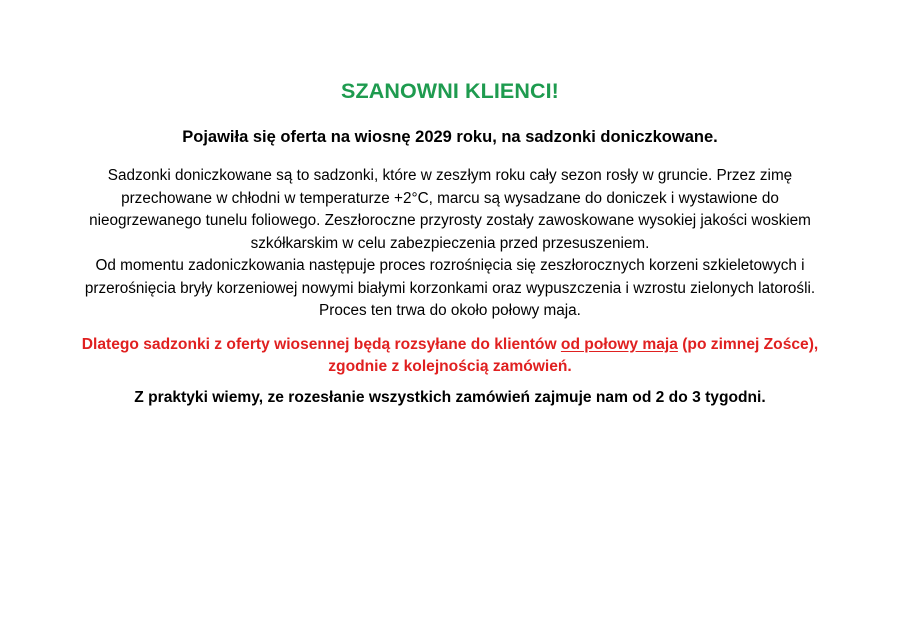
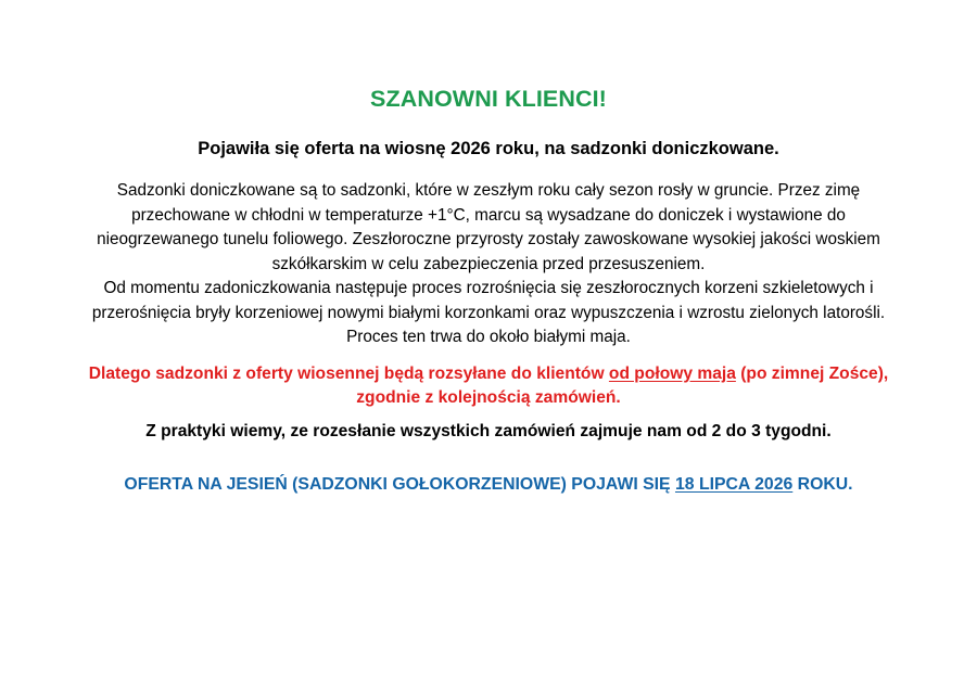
  SZANOWNI KLIENCI!
- Pojawiła się oferta na wiosnę 2029 roku, na sadzonki doniczkowane.
+ Pojawiła się oferta na wiosnę 2026 roku, na sadzonki doniczkowane.
- Sadzonki doniczkowane są to sadzonki, które w zeszłym roku cały sezon rosły w gruncie. Przez zimę przechowane w chłodni w temperaturze +2°C, marcu są wysadzane do doniczek i wystawione do nieogrzewanego tunelu foliowego. Zeszłoroczne przyrosty zostały zawoskowane wysokiej jakości woskiem szkółkarskim w celu zabezpieczenia przed przesuszeniem.
+ Sadzonki doniczkowane są to sadzonki, które w zeszłym roku cały sezon rosły w gruncie. Przez zimę przechowane w chłodni w temperaturze +1°C, marcu są wysadzane do doniczek i wystawione do nieogrzewanego tunelu foliowego. Zeszłoroczne przyrosty zostały zawoskowane wysokiej jakości woskiem szkółkarskim w celu zabezpieczenia przed przesuszeniem.
- Od momentu zadoniczkowania następuje proces rozrośnięcia się zeszłorocznych korzeni szkieletowych i przerośnięcia bryły korzeniowej nowymi białymi korzonkami oraz wypuszczenia i wzrostu zielonych latorośli. Proces ten trwa do około połowy maja.
+ Od momentu zadoniczkowania następuje proces rozrośnięcia się zeszłorocznych korzeni szkieletowych i przerośnięcia bryły korzeniowej nowymi białymi korzonkami oraz wypuszczenia i wzrostu zielonych latorośli. Proces ten trwa do około białymi maja.
  Dlatego sadzonki z oferty wiosennej będą rozsyłane do klientów od połowy maja (po zimnej Zośce), zgodnie z kolejnością zamówień.
  Z praktyki wiemy, ze rozesłanie wszystkich zamówień zajmuje nam od 2 do 3 tygodni.
+ OFERTA NA JESIEŃ (SADZONKI GOŁOKORZENIOWE) POJAWI SIĘ 18 LIPCA 2026 ROKU.
